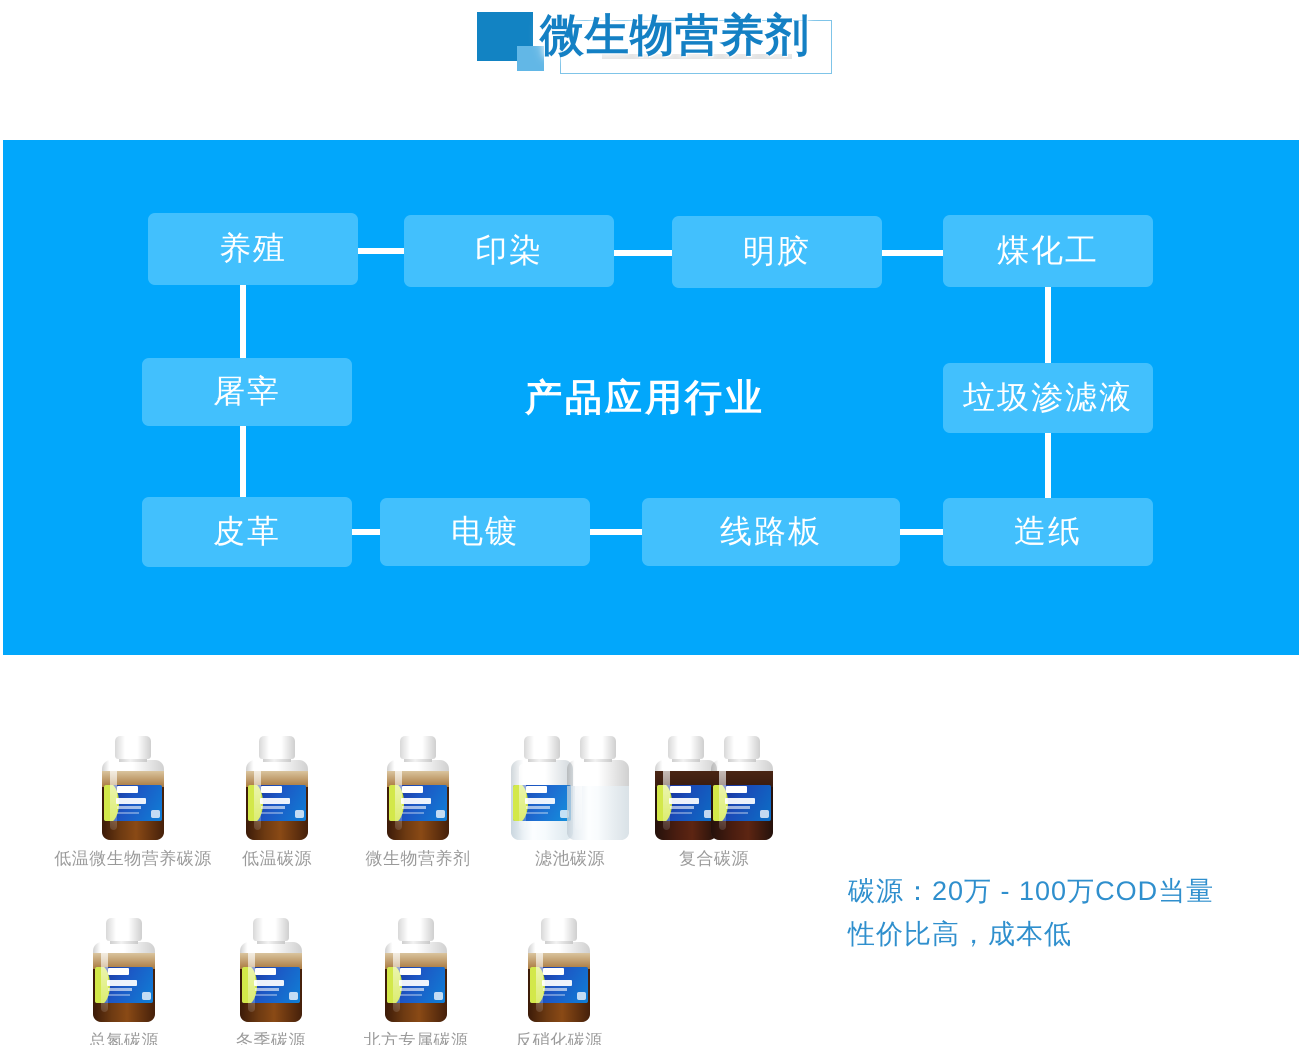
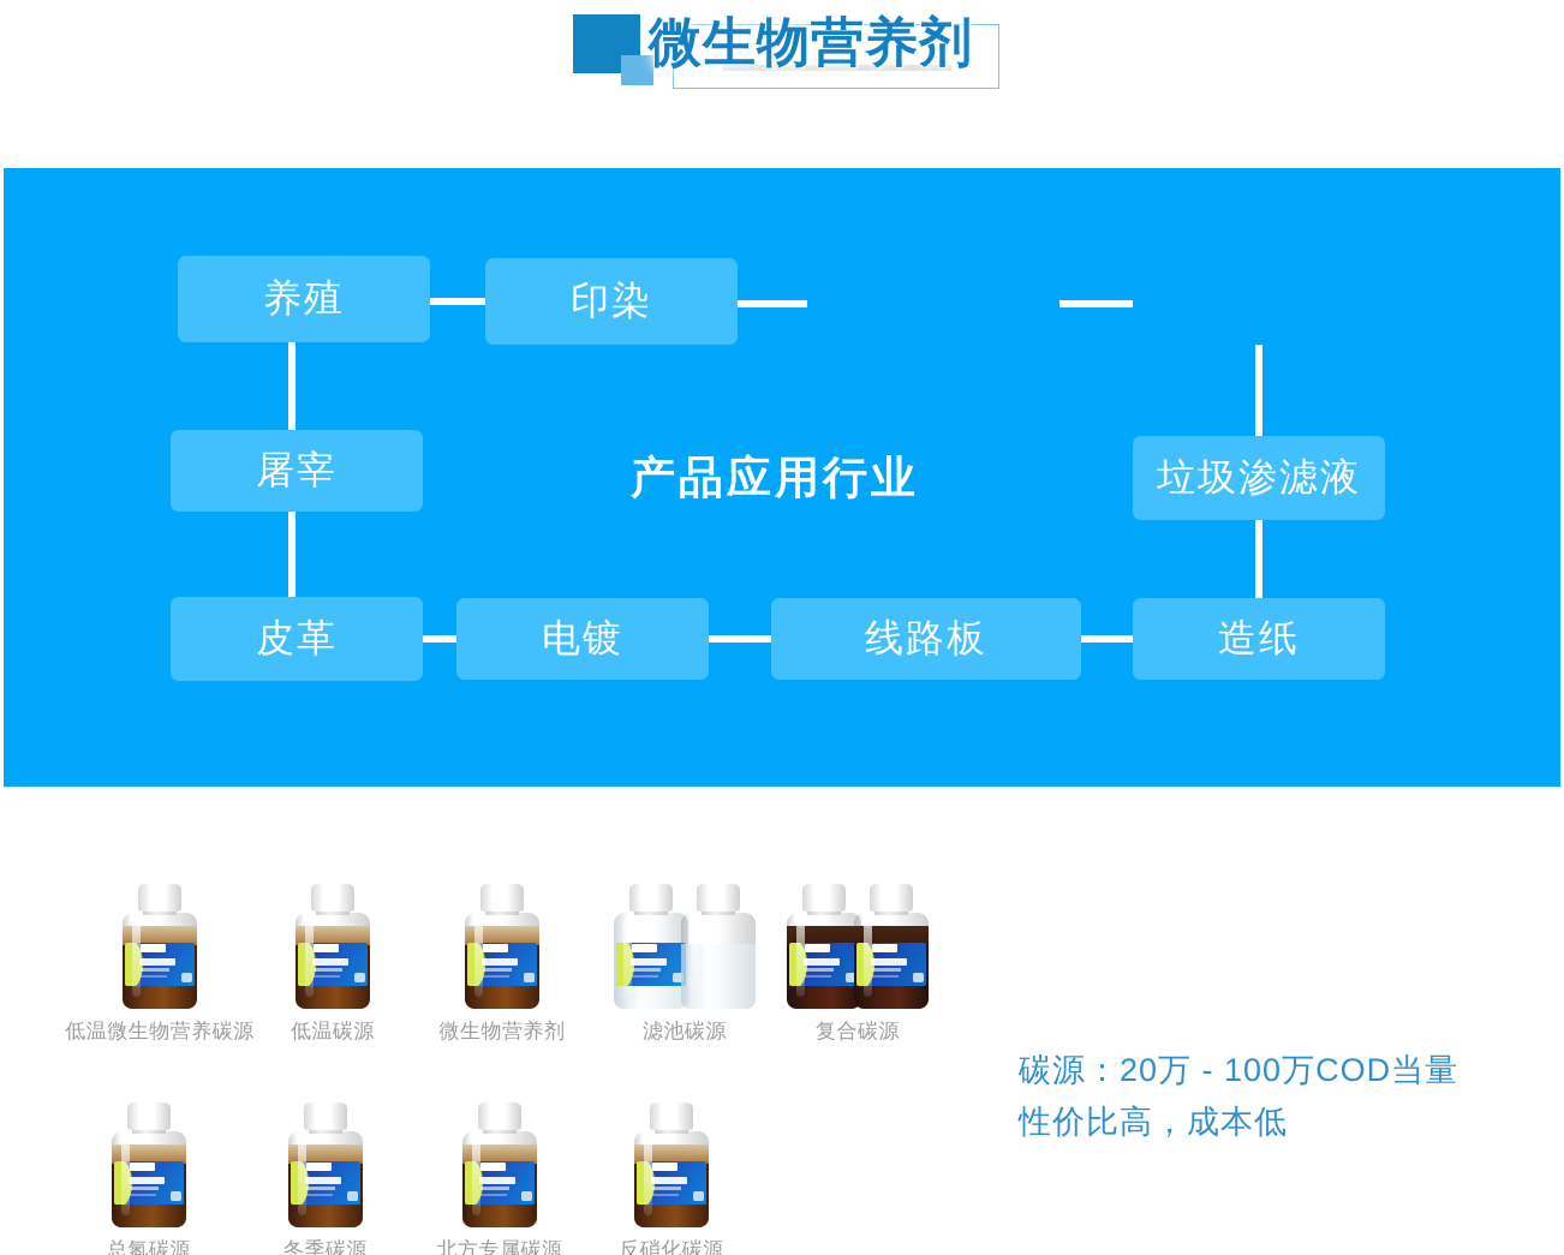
  微生物营养剂
  产品应用行业
  养殖
  印染
- 明胶
- 煤化工
  屠宰
  垃圾渗滤液
  皮革
  电镀
  线路板
  造纸
  低温微生物营养碳源
  低温碳源
  微生物营养剂
  滤池碳源
  复合碳源
  总氮碳源
  冬季碳源
  北方专属碳源
  反硝化碳源
  碳源：20万 - 100万COD当量
  性价比高，成本低
